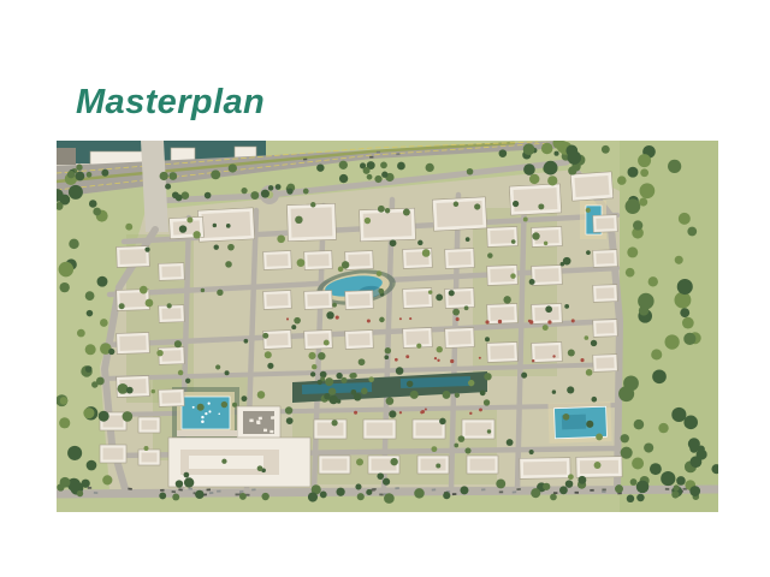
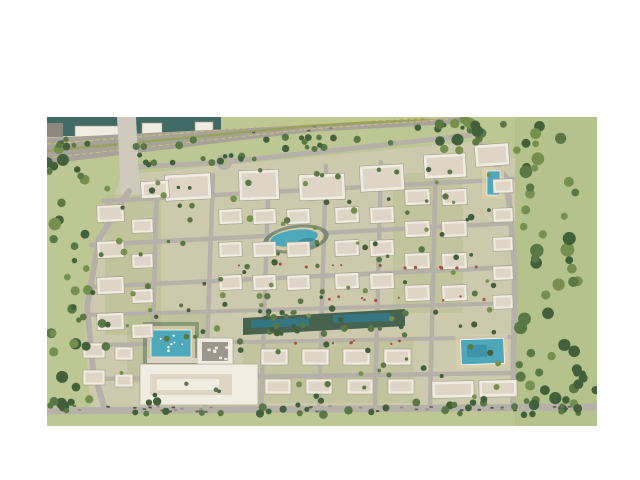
- Masterplan
